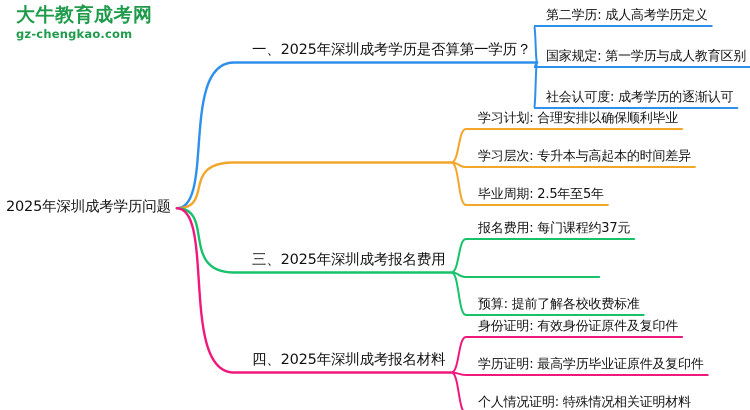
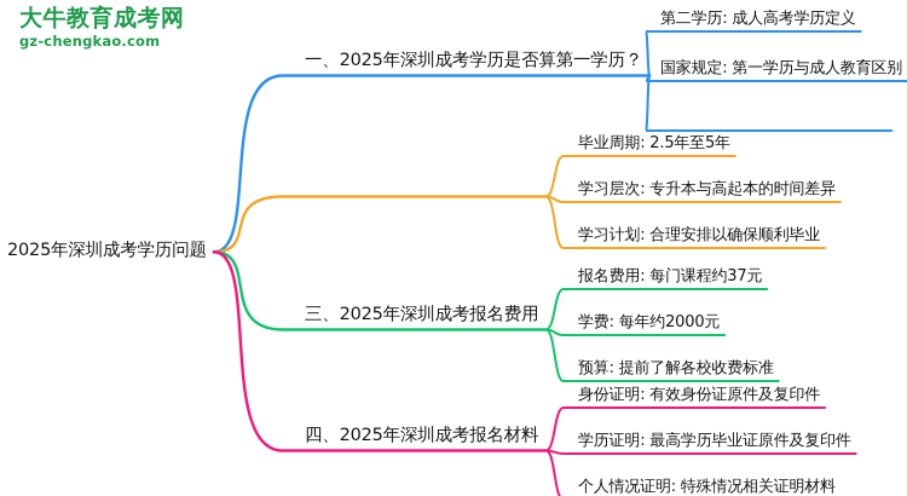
  大牛教育成考网
  gz-chengkao.com
  2025年深圳成考学历问题
  一、2025年深圳成考学历是否算第一学历？
  第二学历: 成人高考学历定义
  国家规定: 第一学历与成人教育区别
- 社会认可度: 成考学历的逐渐认可
- 学习计划: 合理安排以确保顺利毕业
+ 毕业周期: 2.5年至5年
  学习层次: 专升本与高起本的时间差异
- 毕业周期: 2.5年至5年
+ 学习计划: 合理安排以确保顺利毕业
  三、2025年深圳成考报名费用
  报名费用: 每门课程约37元
+ 学费: 每年约2000元
  预算: 提前了解各校收费标准
  四、2025年深圳成考报名材料
  身份证明: 有效身份证原件及复印件
  学历证明: 最高学历毕业证原件及复印件
  个人情况证明: 特殊情况相关证明材料
